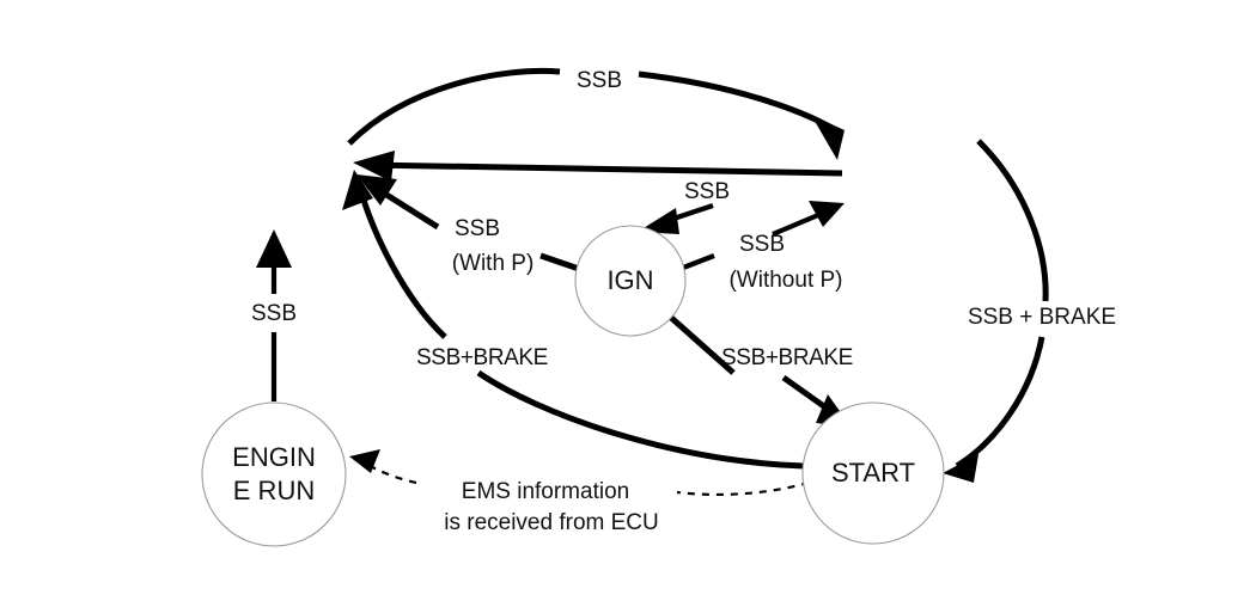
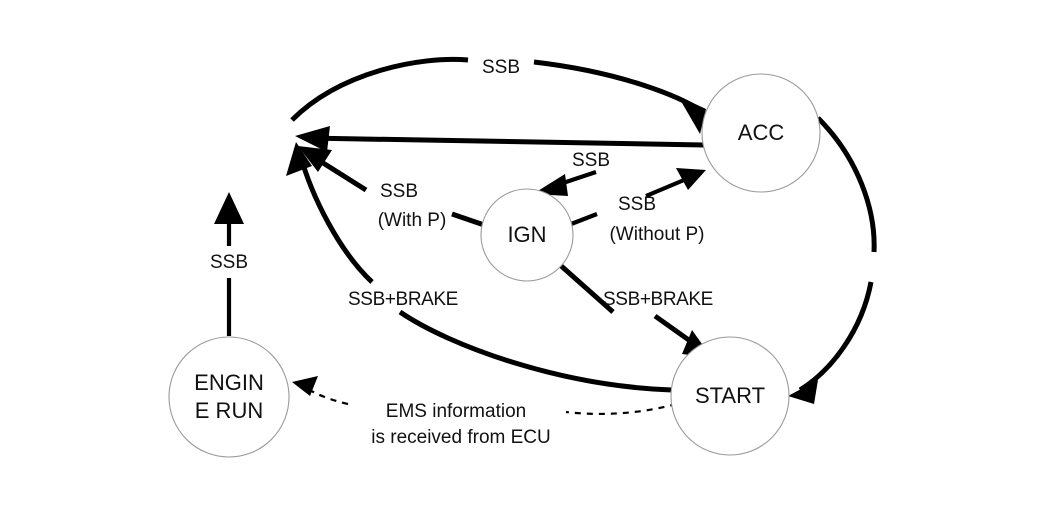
+ ACC
  IGN
  START
  ENGIN
  E RUN
  SSB
  SSB
  SSB
  (Without P)
  SSB
  (With P)
  SSB+BRAKE
  SSB+BRAKE
- SSB + BRAKE
  SSB
  EMS information
  is received from ECU
